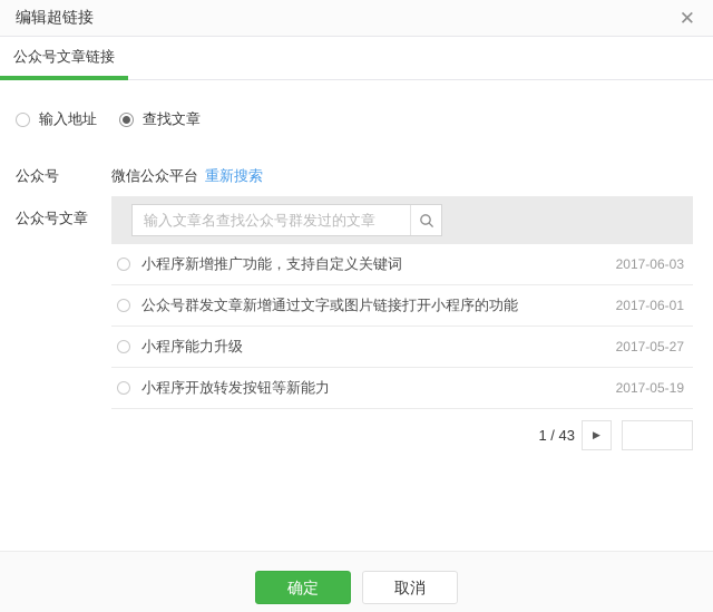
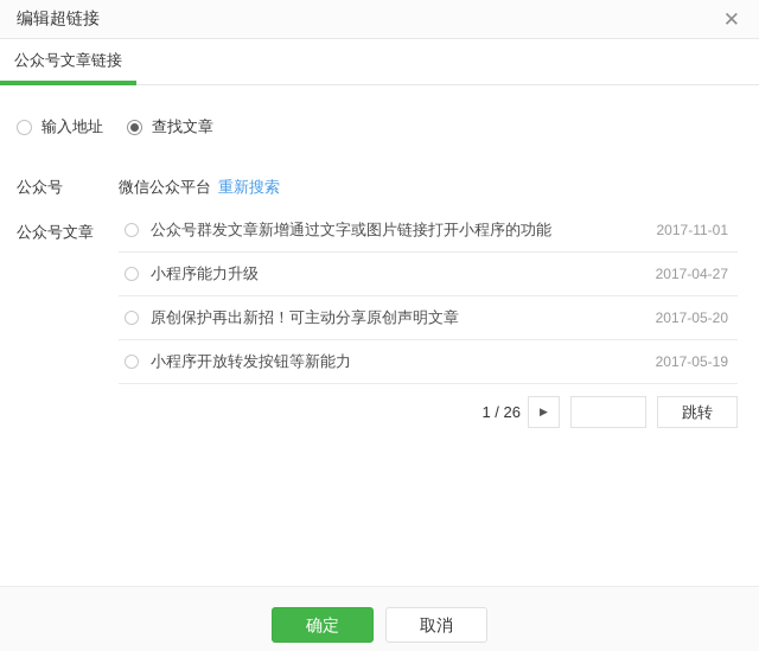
  编辑超链接
  ✕
  公众号文章链接
  输入地址
  查找文章
  公众号
  微信公众平台
  重新搜索
  公众号文章
- 输入文章名查找公众号群发过的文章
- 小程序新增推广功能，支持自定义关键词
- 2017-06-03
  公众号群发文章新增通过文字或图片链接打开小程序的功能
- 2017-06-01
+ 2017-11-01
  小程序能力升级
- 2017-05-27
+ 2017-04-27
+ 原创保护再出新招！可主动分享原创声明文章
+ 2017-05-20
  小程序开放转发按钮等新能力
  2017-05-19
- 1 / 43
+ 1 / 26
  ▶
+ 跳转
  确定
  取消
